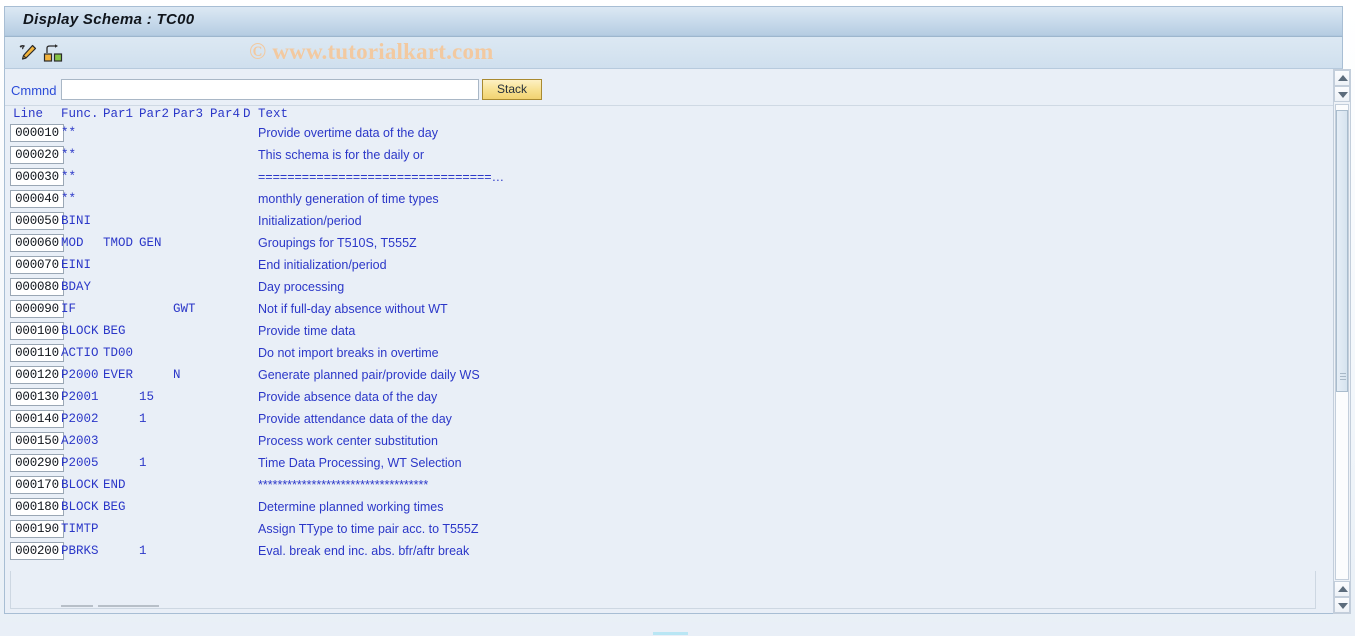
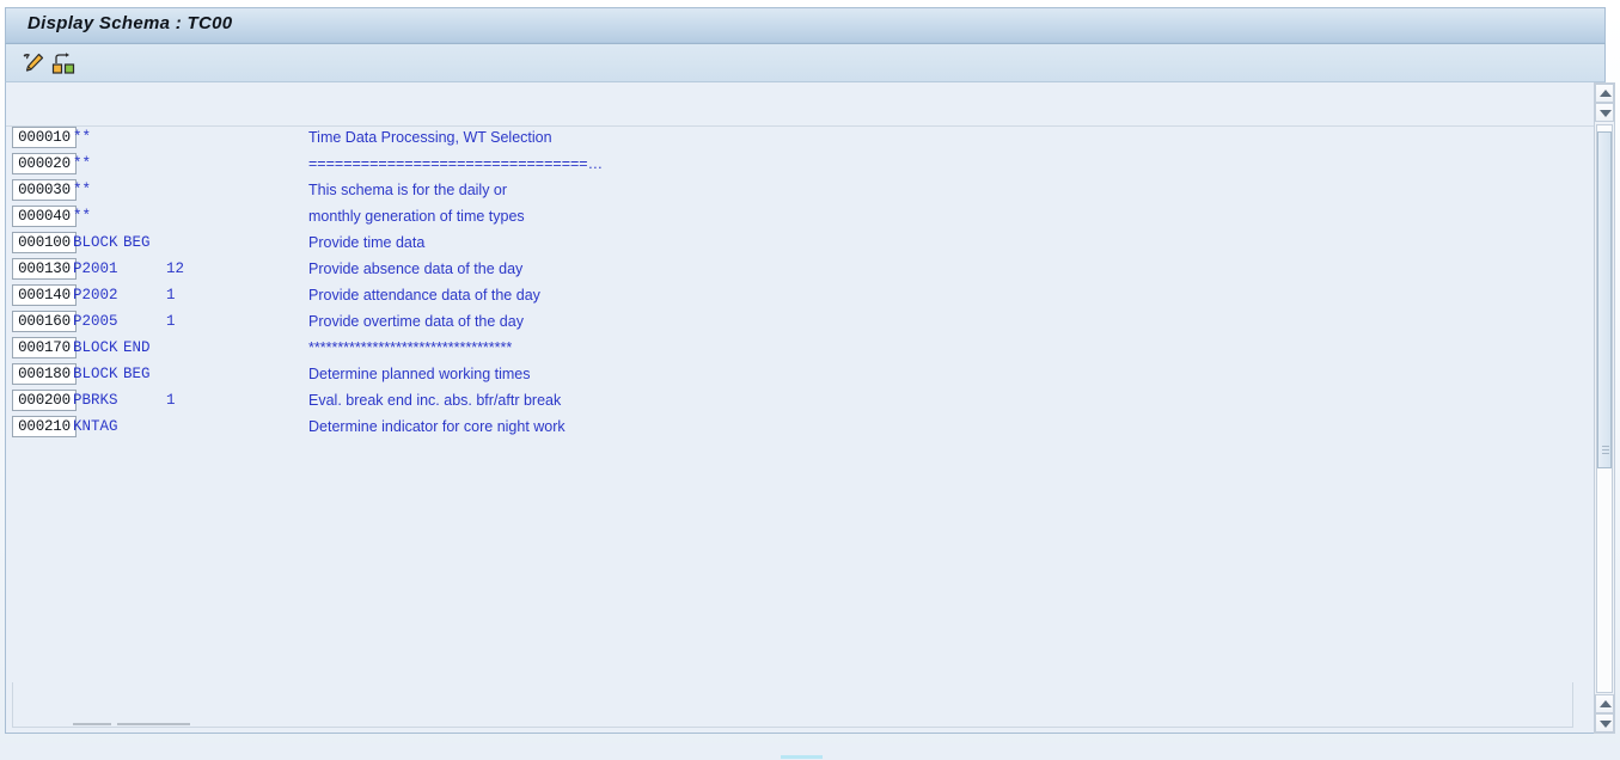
  Display Schema : TC00
- © www.tutorialkart.com
- Cmmnd
- Stack
- Line
- Func.
- Par1
- Par2
- Par3
- Par4
- D
- Text
  000010
  **
- Provide overtime data of the day
+ Time Data Processing, WT Selection
  000020
  **
- This schema is for the daily or
+ ================================…
  000030
  **
- ================================…
+ This schema is for the daily or
  000040
  **
  monthly generation of time types
- 000050
- BINI
- Initialization/period
- 000060
- MOD
- TMOD
- GEN
- Groupings for T510S, T555Z
- 000070
- EINI
- End initialization/period
- 000080
- BDAY
- Day processing
- 000090
- IF
- GWT
- Not if full-day absence without WT
  000100
  BLOCK
  BEG
  Provide time data
- 000110
- ACTIO
- TD00
- Do not import breaks in overtime
- 000120
- P2000
- EVER
- N
- Generate planned pair/provide daily WS
  000130
  P2001
- 15
+ 12
  Provide absence data of the day
  000140
  P2002
  1
  Provide attendance data of the day
- 000150
- A2003
- Process work center substitution
- 000290
+ 000160
  P2005
  1
- Time Data Processing, WT Selection
+ Provide overtime data of the day
  000170
  BLOCK
  END
  ***********************************
  000180
  BLOCK
  BEG
  Determine planned working times
- 000190
- TIMTP
- Assign TType to time pair acc. to T555Z
  000200
  PBRKS
  1
  Eval. break end inc. abs. bfr/aftr break
+ 000210
+ KNTAG
+ Determine indicator for core night work
